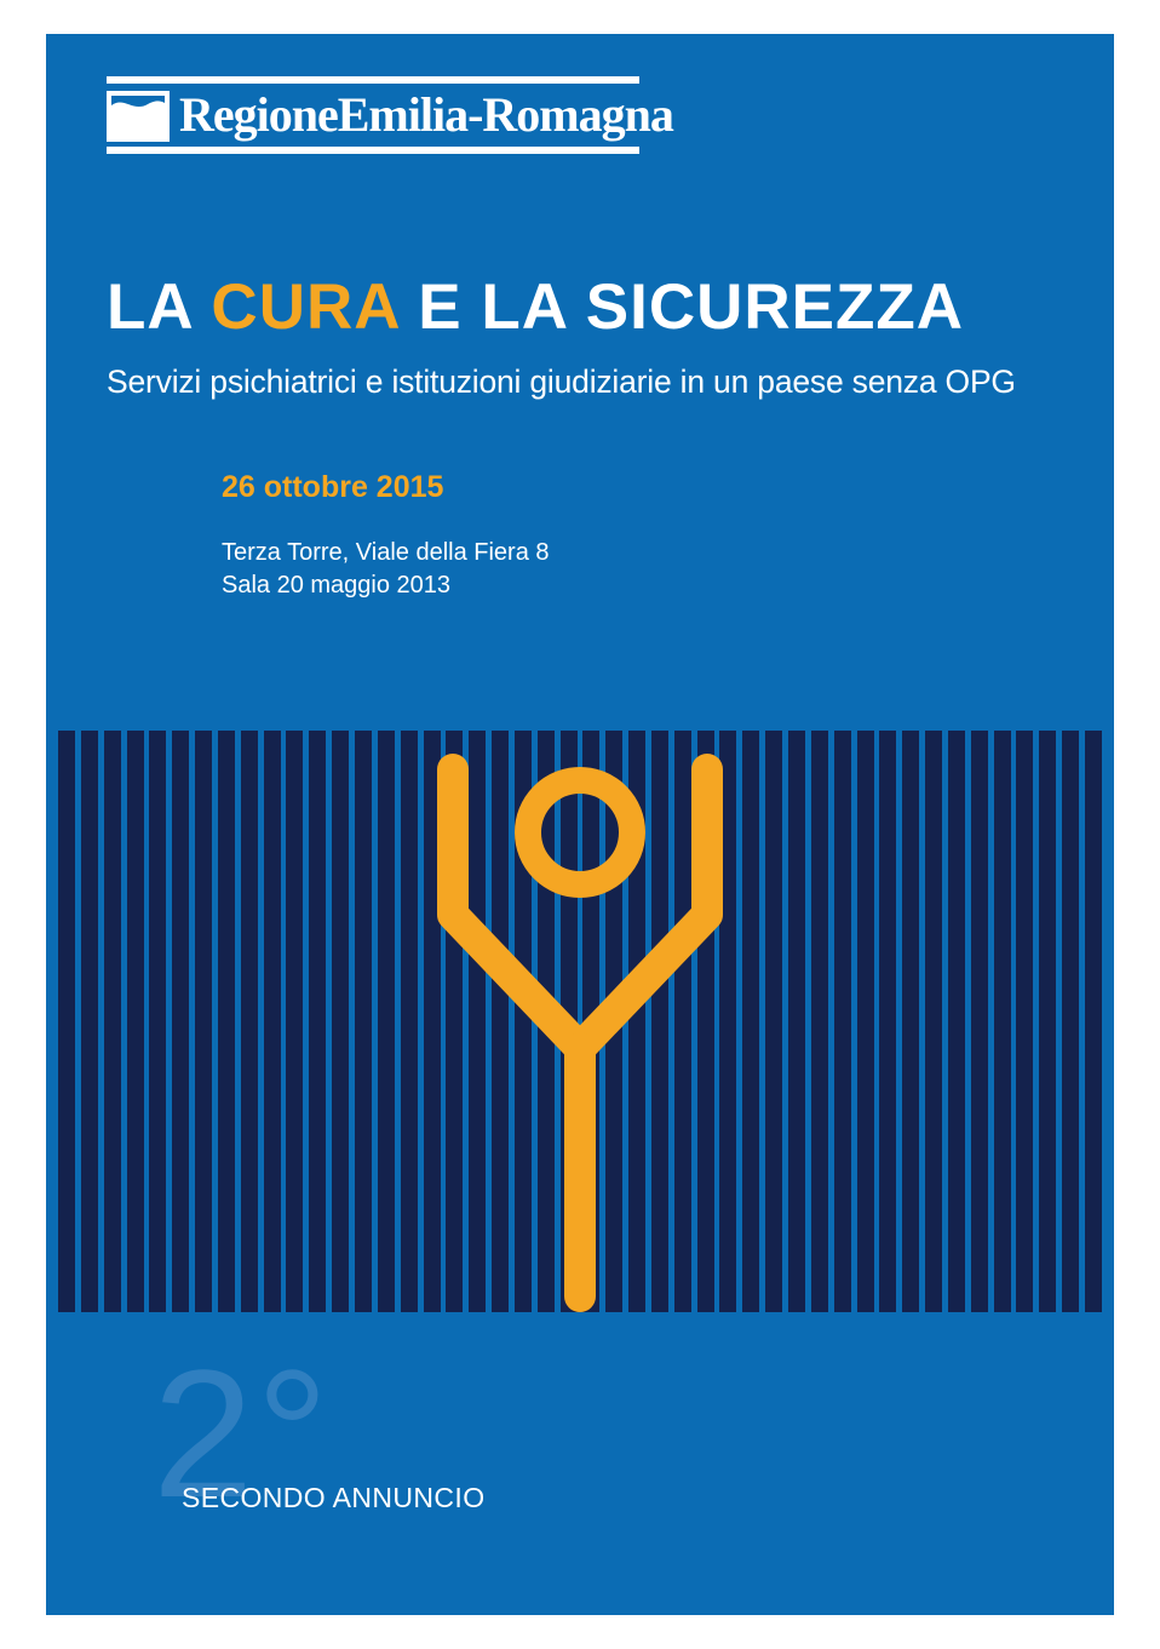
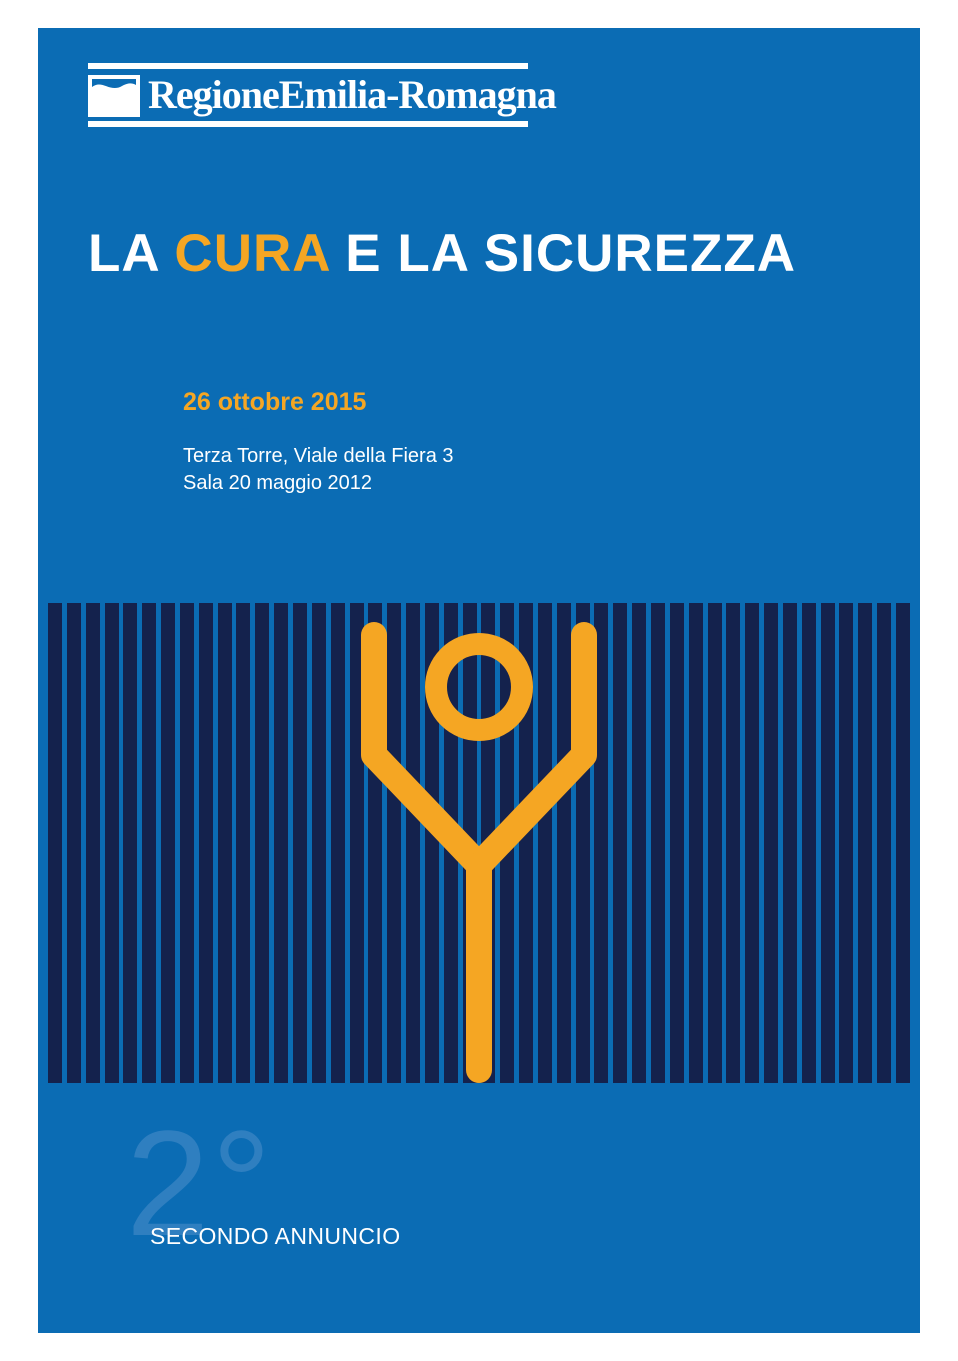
  RegioneEmilia-Romagna
  LA CURA E LA SICUREZZA
- Servizi psichiatrici e istituzioni giudiziarie in un paese senza OPG
  26 ottobre 2015
- Terza Torre, Viale della Fiera 8
+ Terza Torre, Viale della Fiera 3
- Sala 20 maggio 2013
+ Sala 20 maggio 2012
  2°
  SECONDO ANNUNCIO
